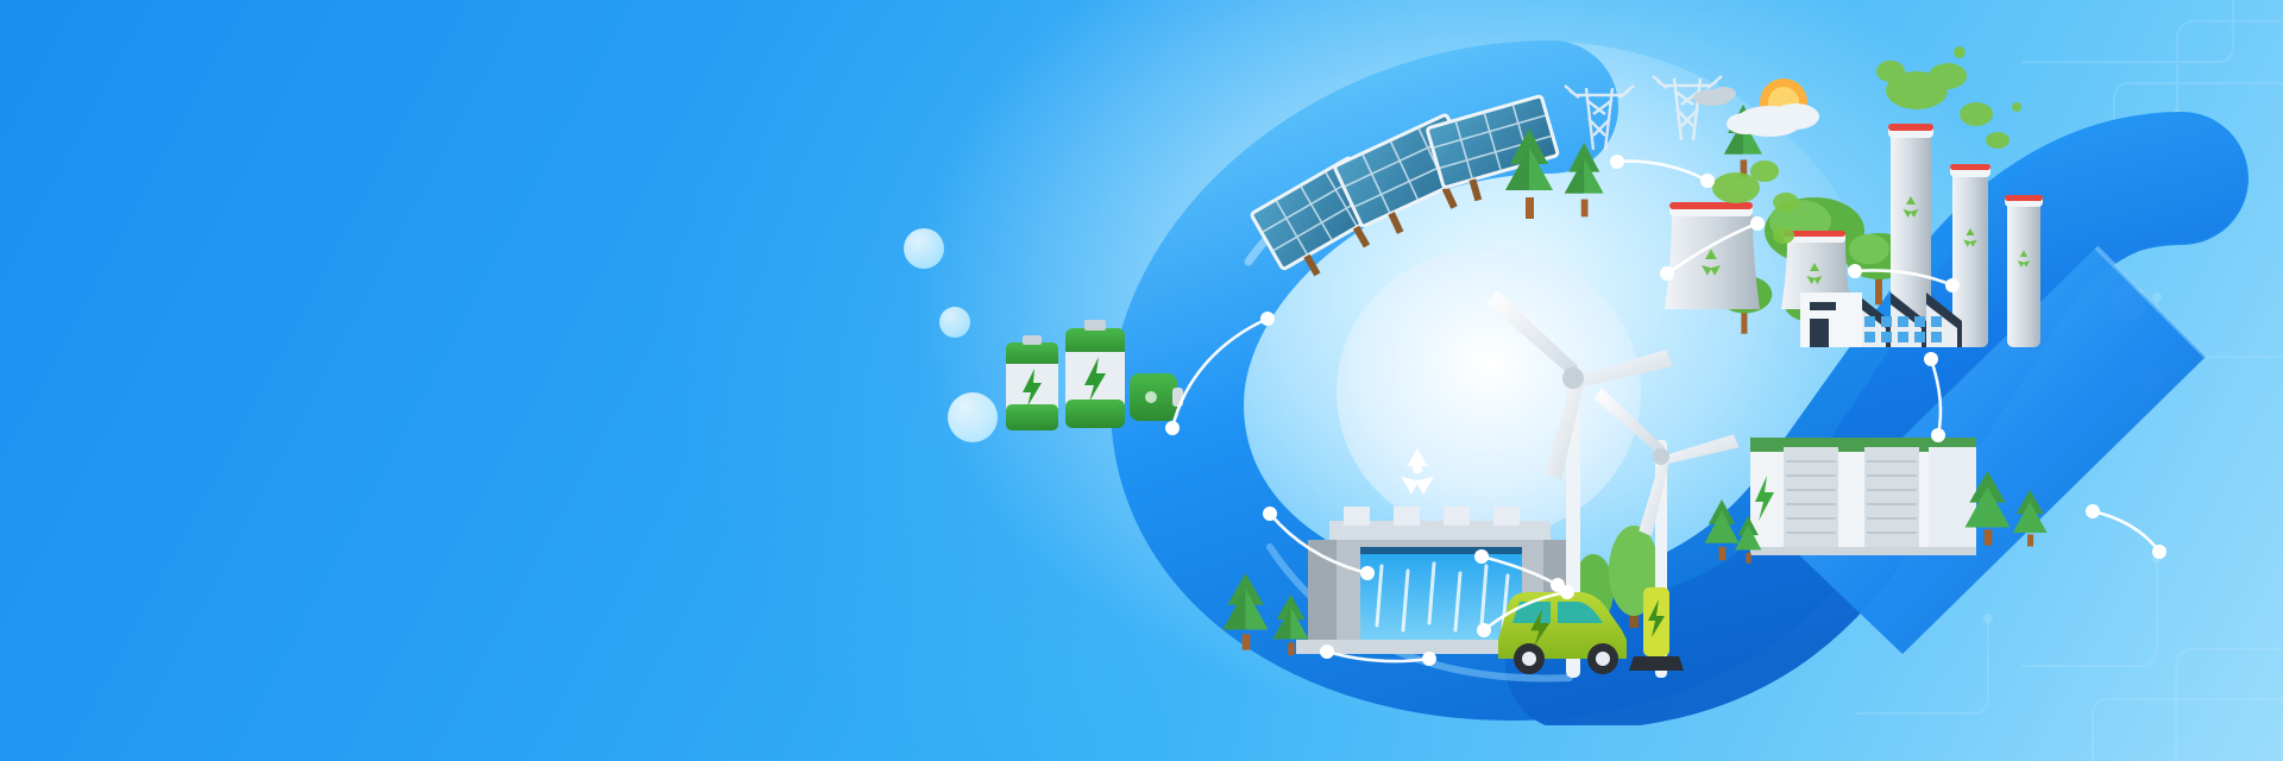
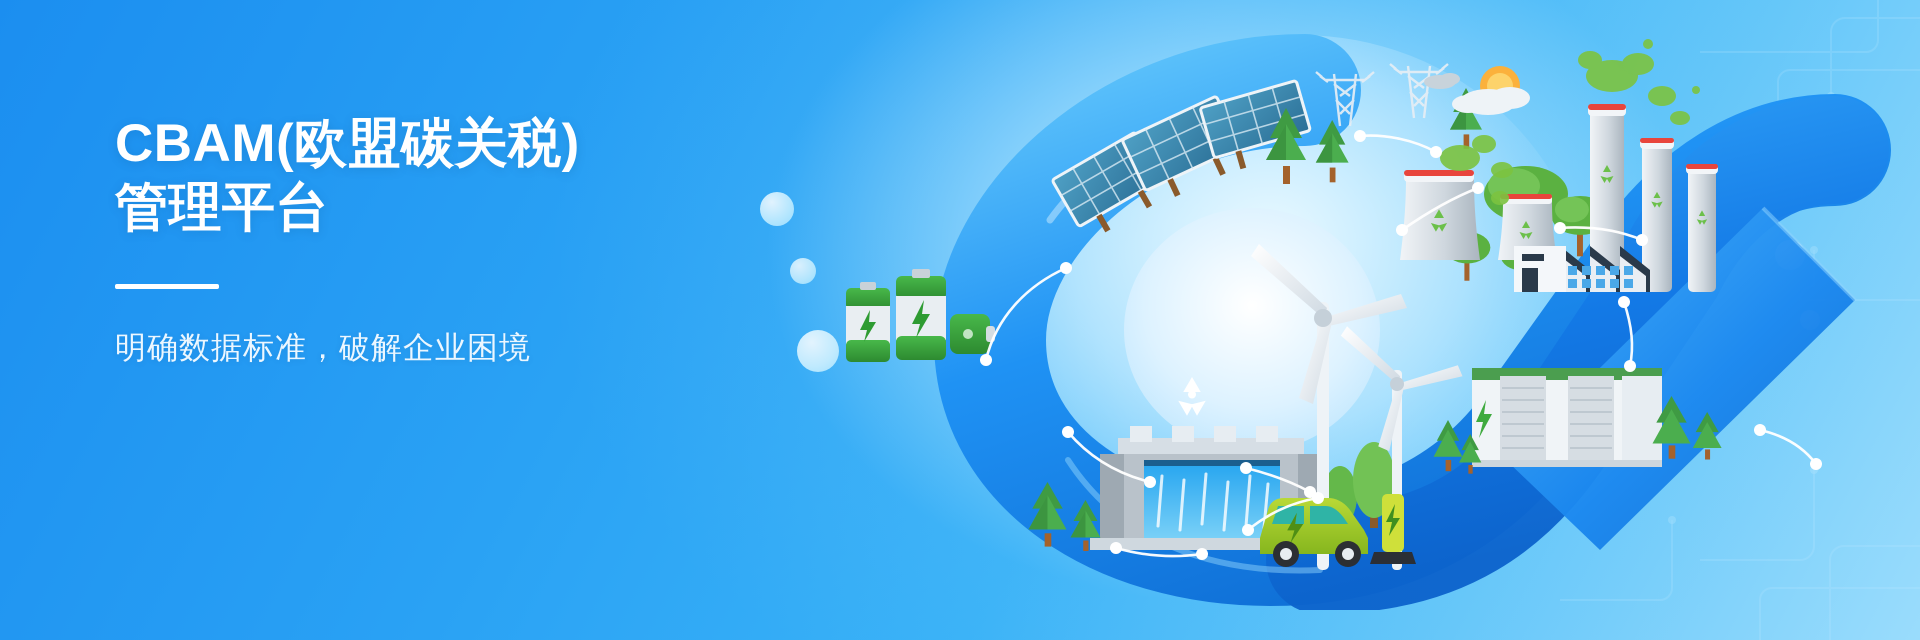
+ CBAM(欧盟碳关税)
+ 管理平台
+ 明确数据标准，破解企业困境
